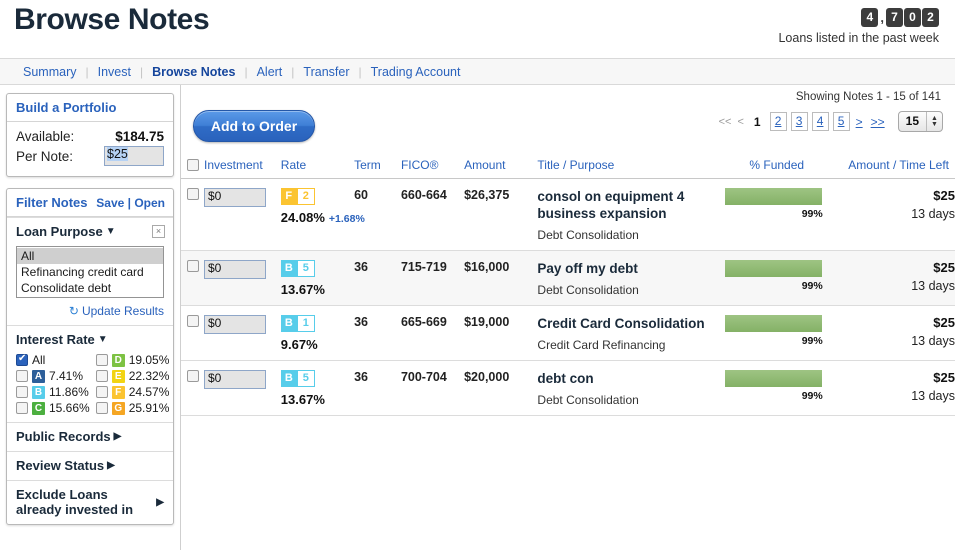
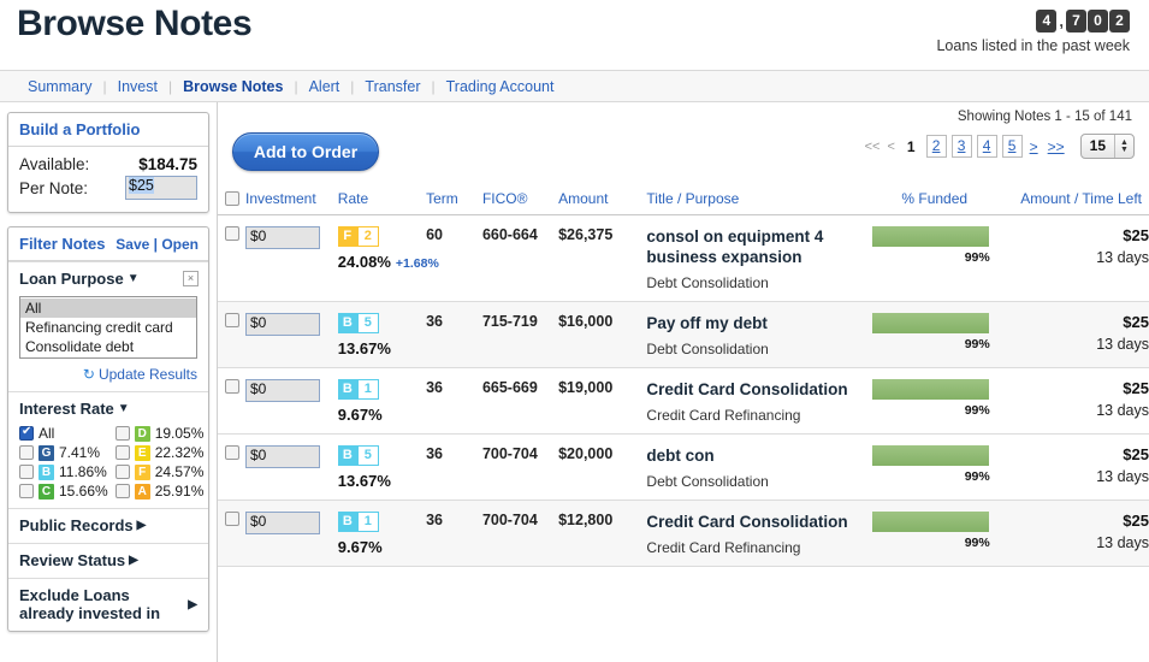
  Browse Notes
  4
  ,
  7
  0
  2
  Loans listed in the past week
  Summary
  |
  Invest
  |
  Browse Notes
  |
  Alert
  |
  Transfer
  |
  Trading Account
  Build a Portfolio
  Available:
  $184.75
  Per Note:
  $25
  Filter Notes
  Save | Open
  ×
  Loan Purpose
  ▼
  All
  Refinancing credit card
  Consolidate debt
  ↻ Update Results
  Interest Rate
  ▼
  All
  D
  19.05%
- A
+ G
  7.41%
  E
  22.32%
  B
  11.86%
  F
  24.57%
  C
  15.66%
- G
+ A
  25.91%
  Public Records
  ▶
  Review Status
  ▶
  Exclude Loans already invested in
  ▶
  Showing Notes 1 - 15 of 141
  Add to Order
  <<
  <
  1
  2
  3
  4
  5
  >
  >>
  15
  Investment	Rate	Term	FICO®	Amount	Title / Purpose	% Funded	Amount / Time Left
  $0	F 224.08% +1.68%	60	660-664	$26,375	consol on equipment 4 business expansionDebt Consolidation	99%	$2513 days
  $0	B 513.67%	36	715-719	$16,000	Pay off my debtDebt Consolidation	99%	$2513 days
  $0	B 19.67%	36	665-669	$19,000	Credit Card ConsolidationCredit Card Refinancing	99%	$2513 days
  $0	B 513.67%	36	700-704	$20,000	debt conDebt Consolidation	99%	$2513 days
+ $0	B 19.67%	36	700-704	$12,800	Credit Card ConsolidationCredit Card Refinancing	99%	$2513 days
